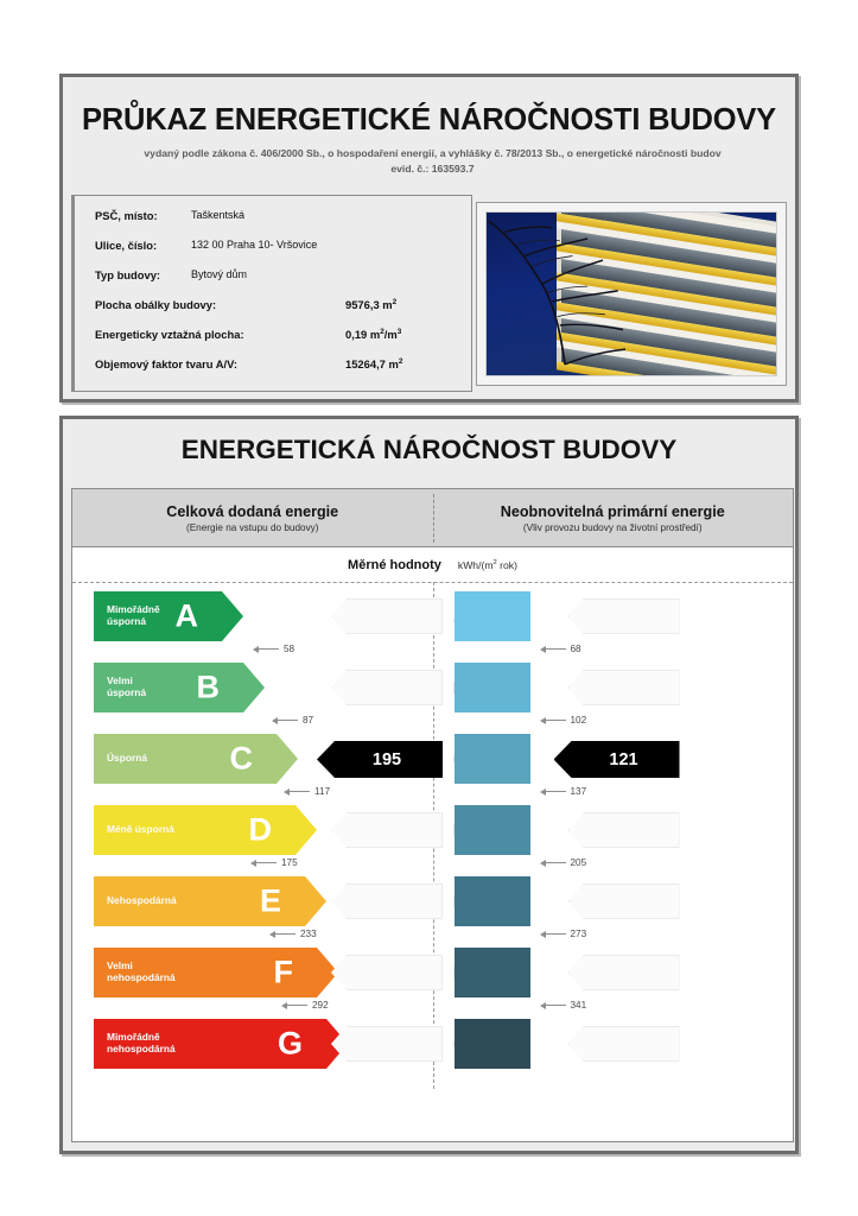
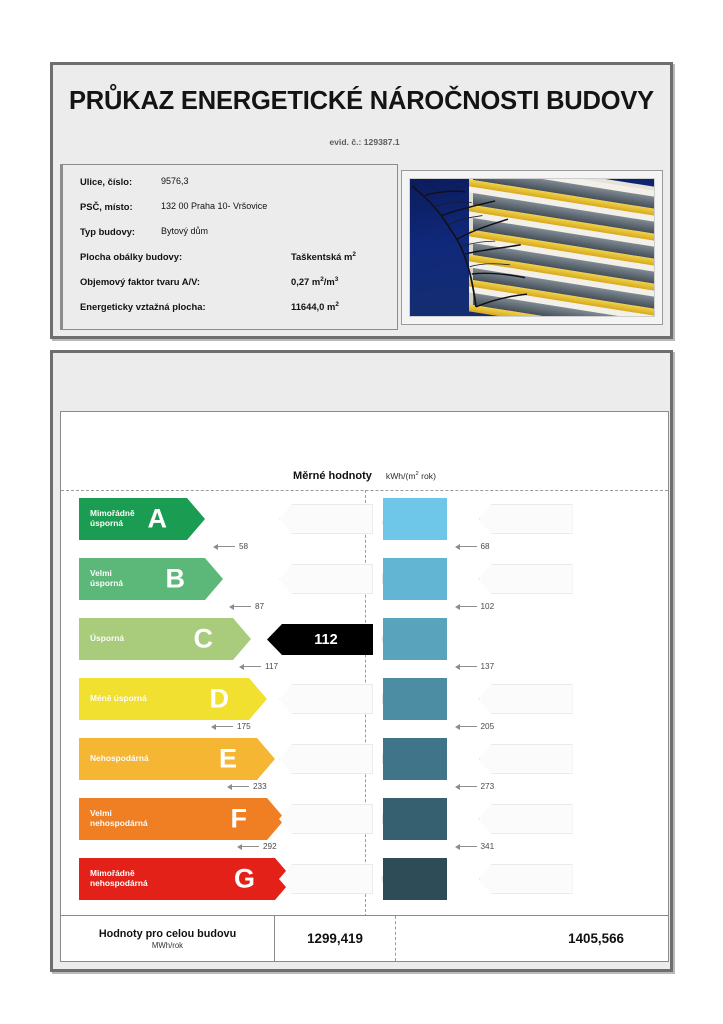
  PRŮKAZ ENERGETICKÉ NÁROČNOSTI BUDOVY
- vydaný podle zákona č. 406/2000 Sb., o hospodaření energií, a vyhlášky č. 78/2013 Sb., o energetické náročnosti budov
- evid. č.: 163593.7
+ evid. č.: 129387.1
- PSČ, místo:
+ Ulice, číslo:
- Taškentská
+ 9576,3
- Ulice, číslo:
+ PSČ, místo:
  132 00 Praha 10- Vršovice
  Typ budovy:
  Bytový dům
  Plocha obálky budovy:
- 9576,3 m
+ Taškentská m
- Energeticky vztažná plocha:
+ Objemový faktor tvaru A/V:
- 0,19 m /m
+ 0,27 m /m
- Objemový faktor tvaru A/V:
+ Energeticky vztažná plocha:
- 15264,7 m
+ 11644,0 m
- ENERGETICKÁ NÁROČNOST BUDOVY
- Celková dodaná energie
- (Energie na vstupu do budovy)
- Neobnovitelná primární energie
- (Vliv provozu budovy na životní prostředí)
  Měrné hodnoty
  kWh/(m rok)
  Mimořádně
  úsporná
  A
  58
  Velmi
  úsporná
  B
  87
  Úsporná
  C
- 195
+ 112
  117
  Méně úsporná
  D
  175
  Nehospodárná
  E
  233
  Velmi
  nehospodárná
  F
  292
  Mimořádně
  nehospodárná
  G
  68
  102
- 121
  137
  205
  273
  341
+ Hodnoty pro celou budovu
+ MWh/rok
+ 1299,419
+ 1405,566
